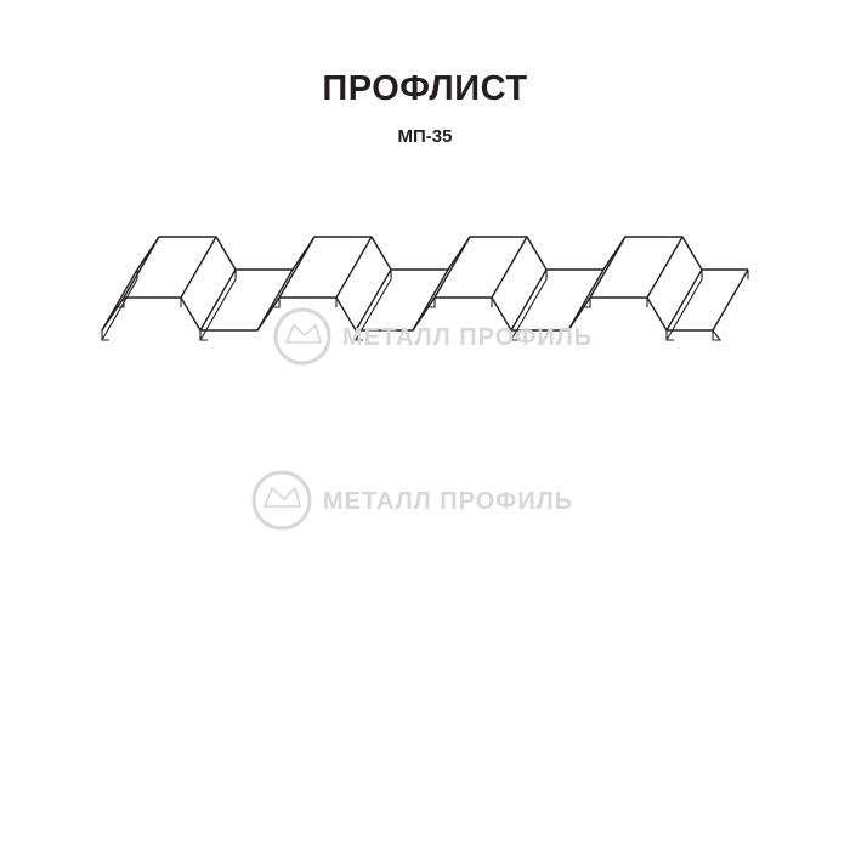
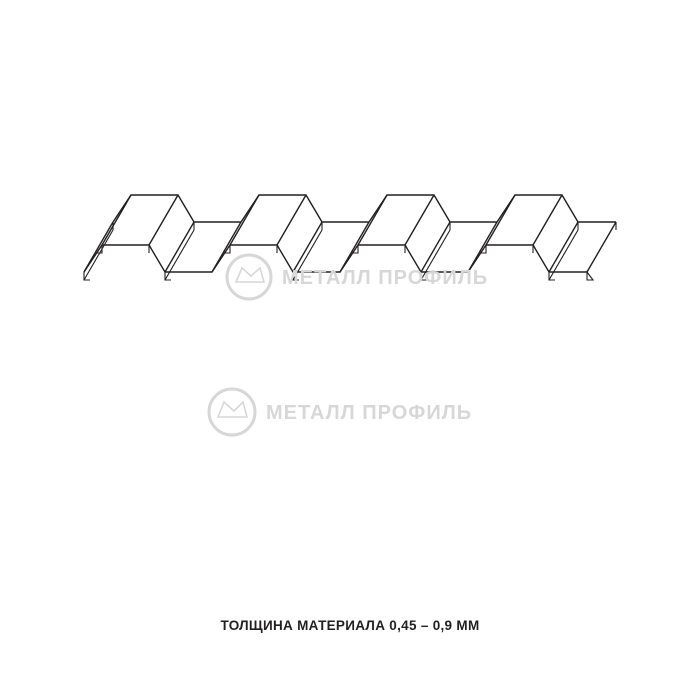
- ПРОФЛИСТ
- МП-35
  МЕТАЛЛ ПРОФИЛЬ
  МЕТАЛЛ ПРОФИЛЬ
+ ТОЛЩИНА МАТЕРИАЛА 0,45 – 0,9 ММ
